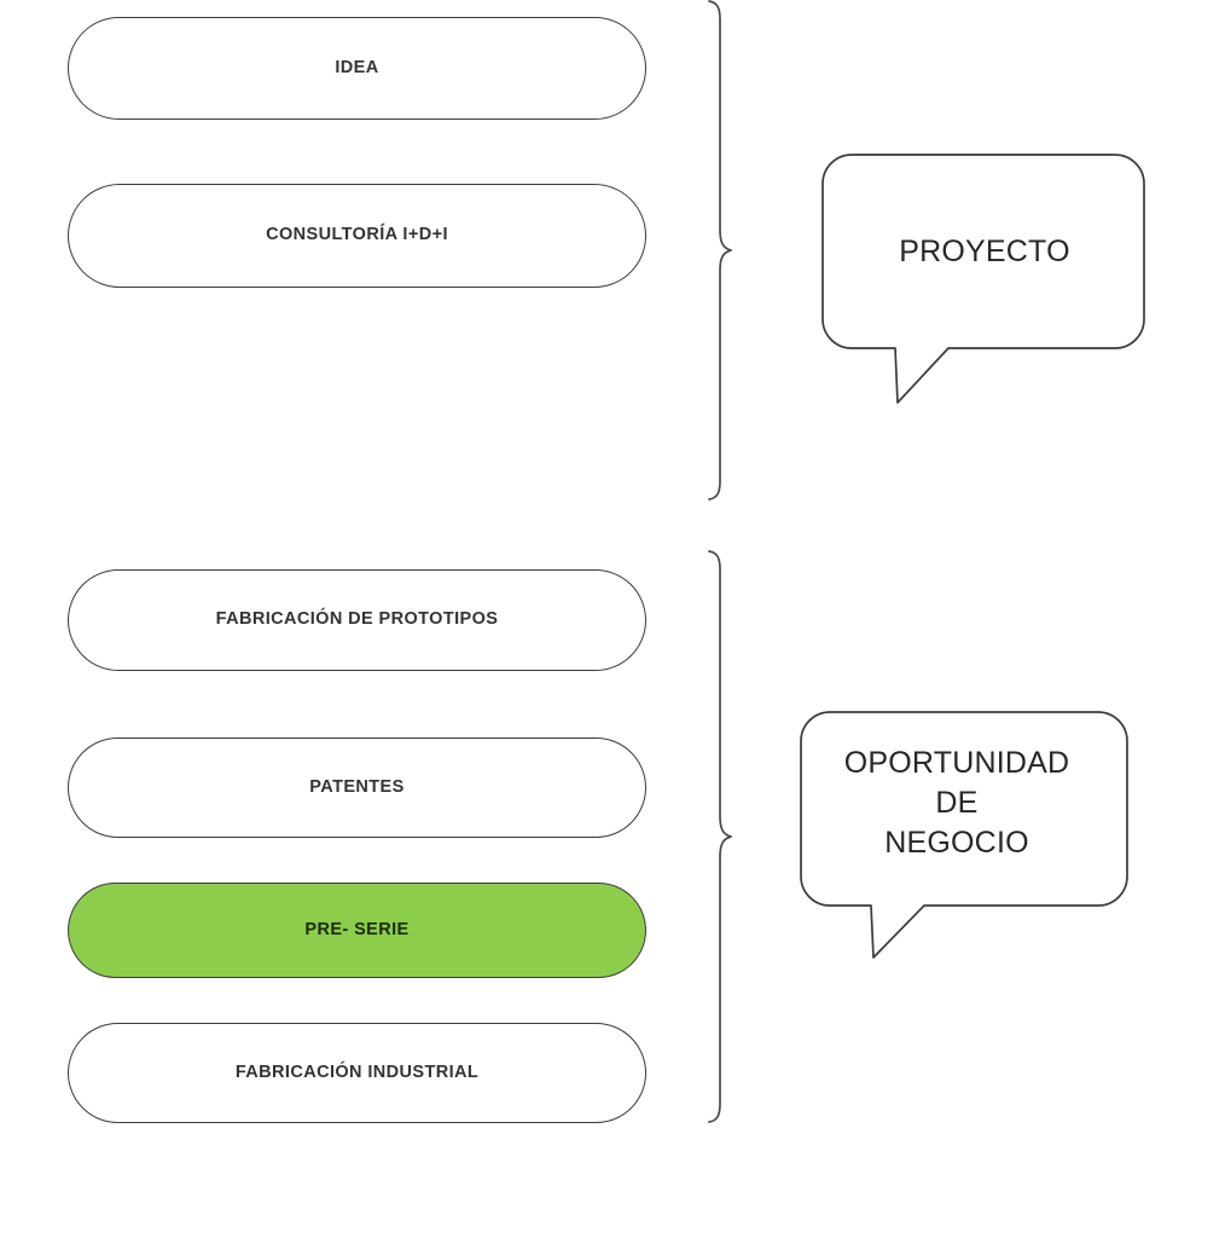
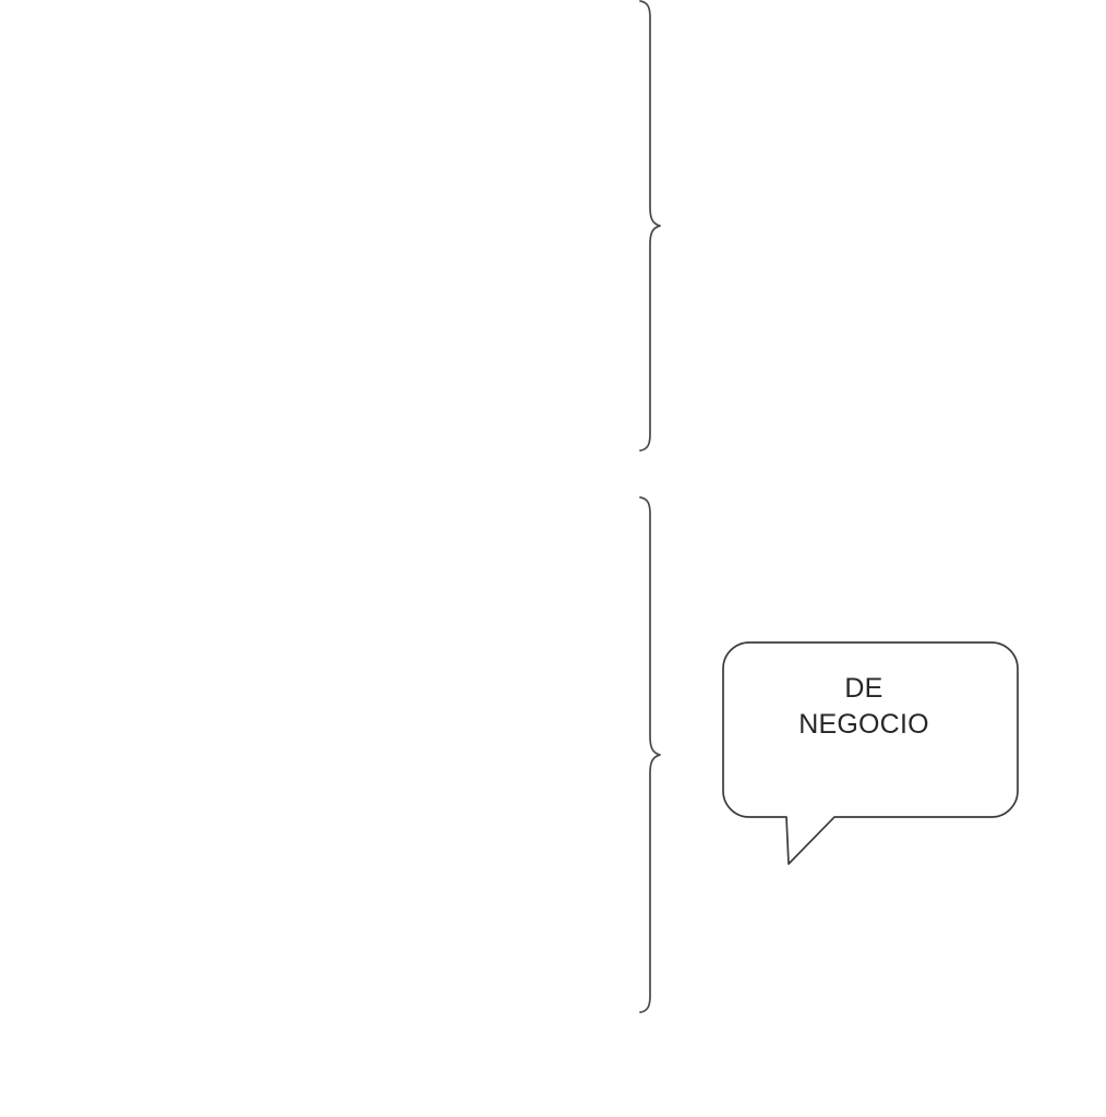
- IDEA
- CONSULTORÍA I+D+I
- FABRICACIÓN DE PROTOTIPOS
- PATENTES
- PRE- SERIE
- FABRICACIÓN INDUSTRIAL
- PROYECTO
- OPORTUNIDAD
  DE
  NEGOCIO
